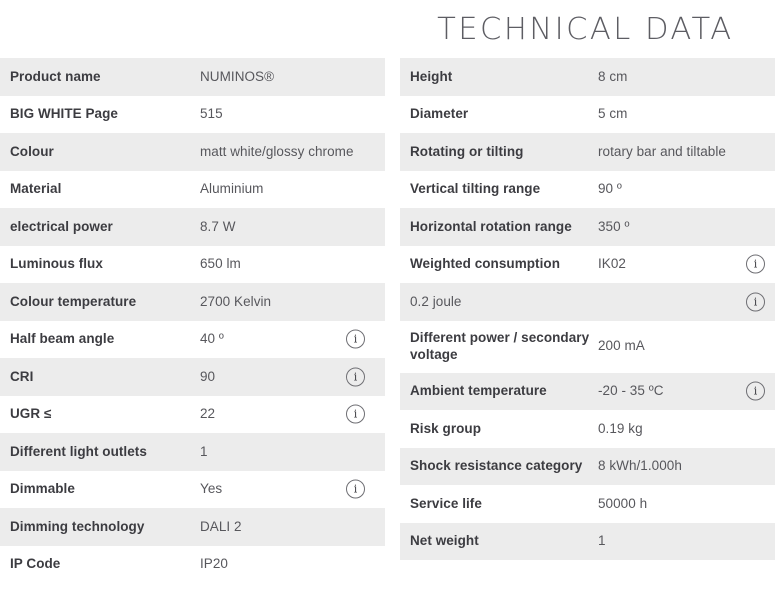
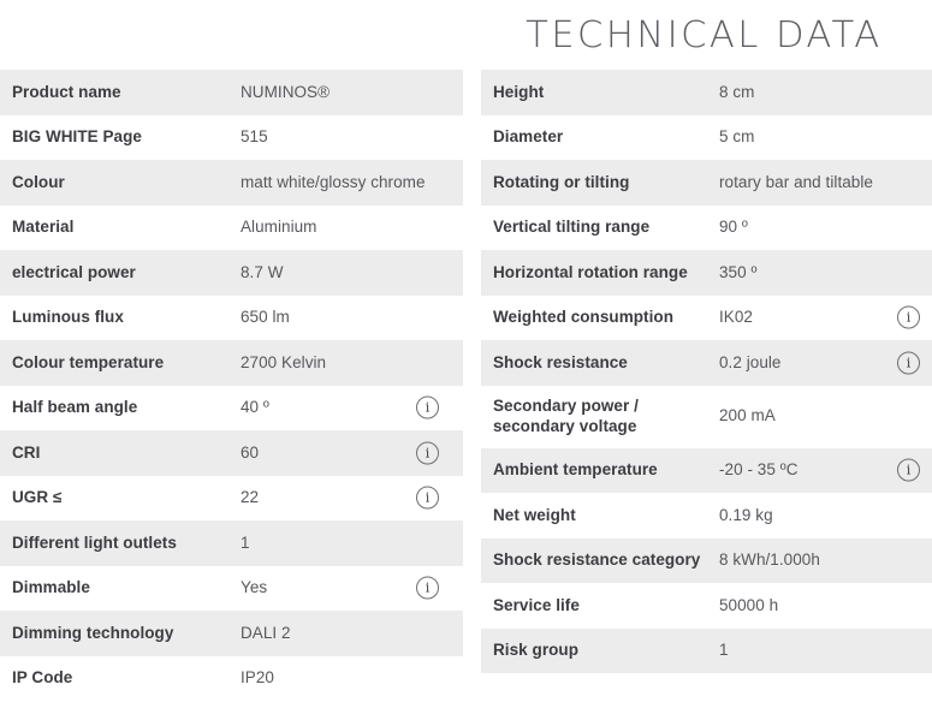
  TECHNICAL DATA
  Product name
  NUMINOS®
  BIG WHITE Page
  515
  Colour
  matt white/glossy chrome
  Material
  Aluminium
  electrical power
  8.7 W
  Luminous flux
  650 lm
  Colour temperature
  2700 Kelvin
  Half beam angle
  40 º
  i
  CRI
- 90
+ 60
  i
  UGR ≤
  22
  i
  Different light outlets
  1
  Dimmable
  Yes
  i
  Dimming technology
  DALI 2
  IP Code
  IP20
  Height
  8 cm
  Diameter
  5 cm
  Rotating or tilting
  rotary bar and tiltable
  Vertical tilting range
  90 º
  Horizontal rotation range
  350 º
  Weighted consumption
  IK02
  i
+ Shock resistance
  0.2 joule
  i
- Different power / secondary voltage
+ Secondary power / secondary voltage
  200 mA
  Ambient temperature
  -20 - 35 ºC
  i
- Risk group
+ Net weight
  0.19 kg
  Shock resistance category
  8 kWh/1.000h
  Service life
  50000 h
- Net weight
+ Risk group
  1
